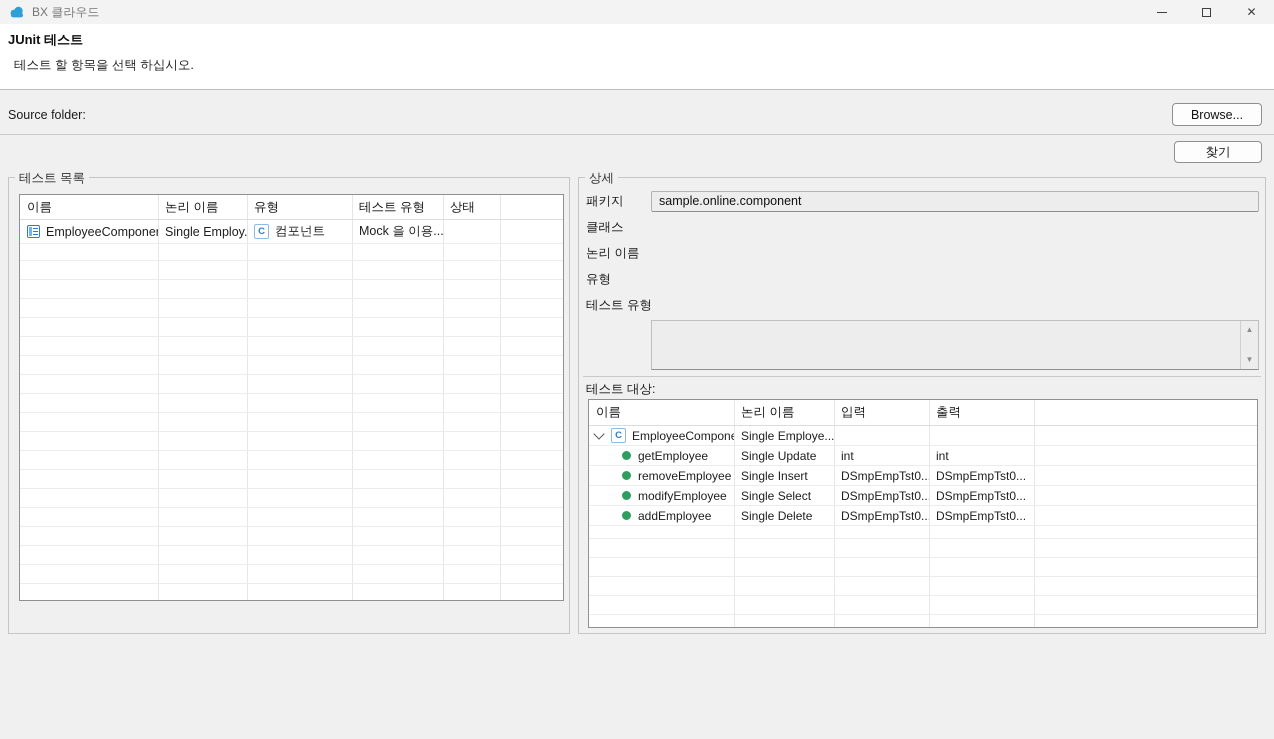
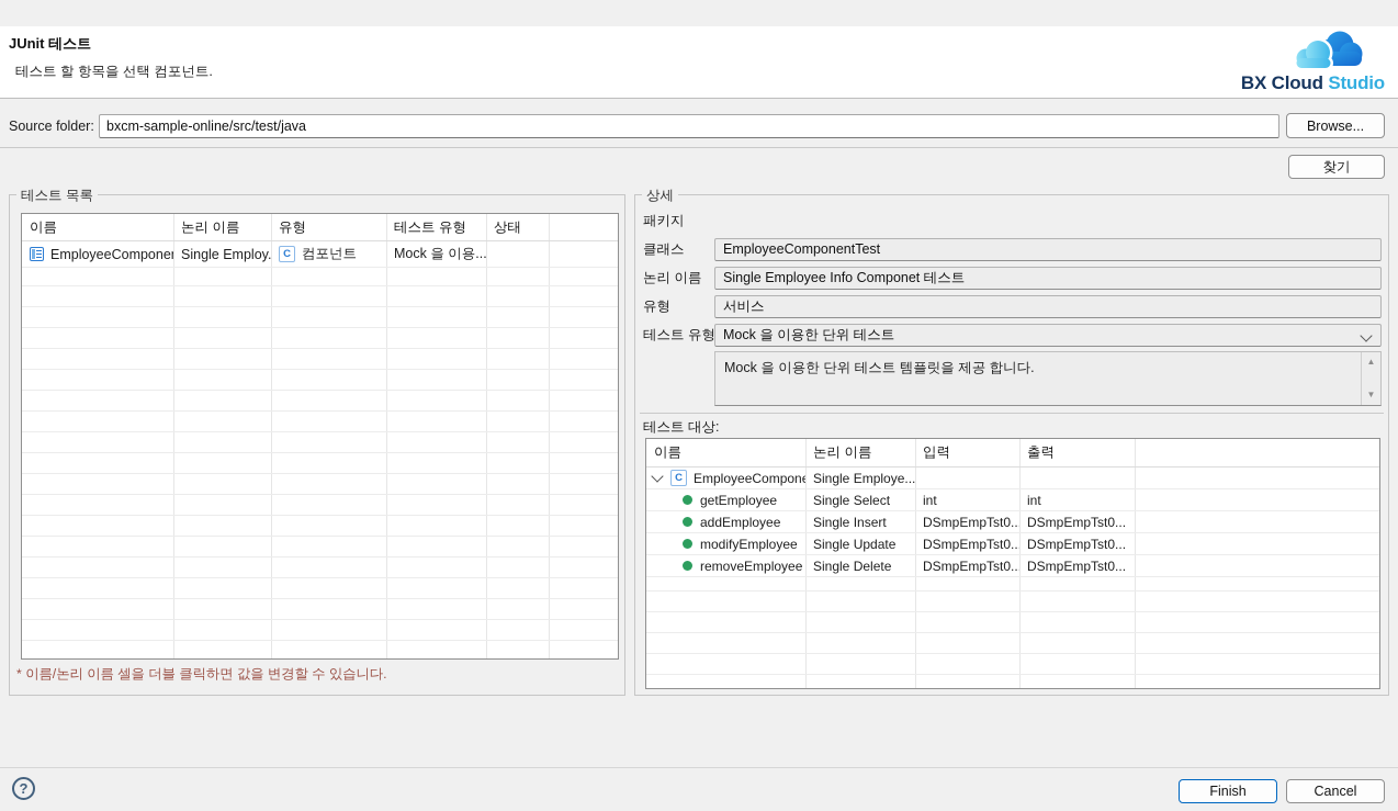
- BX 클라우드
- ✕
  JUnit 테스트
- 테스트 할 항목을 선택 하십시오.
+ 테스트 할 항목을 선택 컴포넌트.
+ BX Cloud Studio
  Source folder:
+ bxcm-sample-online/src/test/java
  Browse...
  찾기
  테스트 목록
  이름
  논리 이름
  유형
  테스트 유형
  상태
  EmployeeCompone
  Single Employ.
  C
  컴포넌트
  Mock 을 이용...
+ * 이름/논리 이름 셀을 더블 클릭하면 값을 변경할 수 있습니다.
  상세
  패키지
- sample.online.component
  클래스
+ EmployeeComponentTest
  논리 이름
+ Single Employee Info Componet 테스트
  유형
+ 서비스
  테스트 유형
+ Mock 을 이용한 단위 테스트
+ Mock 을 이용한 단위 테스트 템플릿을 제공 합니다.
  ▲
  ▼
  테스트 대상:
  이름
  논리 이름
  입력
  출력
  C
  EmployeeCompon
  Single Employe...
  getEmployee
- Single Update
+ Single Select
  int
  int
- removeEmployee
+ addEmployee
  Single Insert
  DSmpEmpTst0..
  DSmpEmpTst0...
  modifyEmployee
- Single Select
+ Single Update
  DSmpEmpTst0..
  DSmpEmpTst0...
- addEmployee
+ removeEmployee
  Single Delete
  DSmpEmpTst0..
  DSmpEmpTst0...
+ ?
+ Finish
+ Cancel
